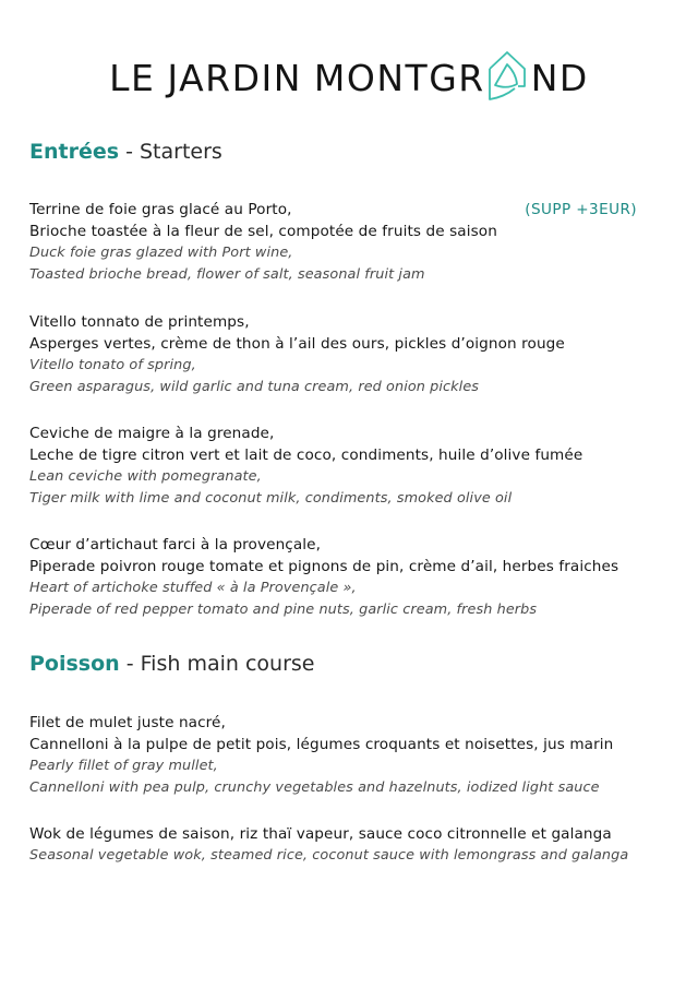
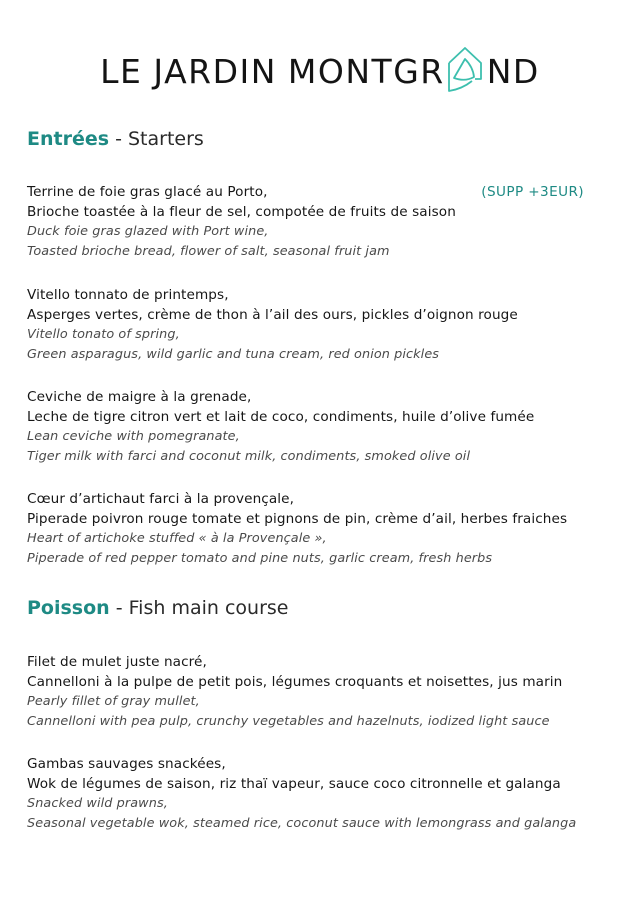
  LE
  JARDIN
  MONTGR
  ND
  Entrées - Starters
  Terrine de foie gras glacé au Porto,
  Brioche toastée à la fleur de sel, compotée de fruits de saison
  Duck foie gras glazed with Port wine,
  Toasted brioche bread, flower of salt, seasonal fruit jam
  (SUPP +3EUR)
  Vitello tonnato de printemps,
  Asperges vertes, crème de thon à l’ail des ours, pickles d’oignon rouge
  Vitello tonato of spring,
  Green asparagus, wild garlic and tuna cream, red onion pickles
  Ceviche de maigre à la grenade,
  Leche de tigre citron vert et lait de coco, condiments, huile d’olive fumée
  Lean ceviche with pomegranate,
- Tiger milk with lime and coconut milk, condiments, smoked olive oil
+ Tiger milk with farci and coconut milk, condiments, smoked olive oil
  Cœur d’artichaut farci à la provençale,
  Piperade poivron rouge tomate et pignons de pin, crème d’ail, herbes fraiches
  Heart of artichoke stuffed « à la Provençale »,
  Piperade of red pepper tomato and pine nuts, garlic cream, fresh herbs
  Poisson - Fish main course
  Filet de mulet juste nacré,
  Cannelloni à la pulpe de petit pois, légumes croquants et noisettes, jus marin
  Pearly fillet of gray mullet,
  Cannelloni with pea pulp, crunchy vegetables and hazelnuts, iodized light sauce
+ Gambas sauvages snackées,
  Wok de légumes de saison, riz thaï vapeur, sauce coco citronnelle et galanga
+ Snacked wild prawns,
  Seasonal vegetable wok, steamed rice, coconut sauce with lemongrass and galanga
